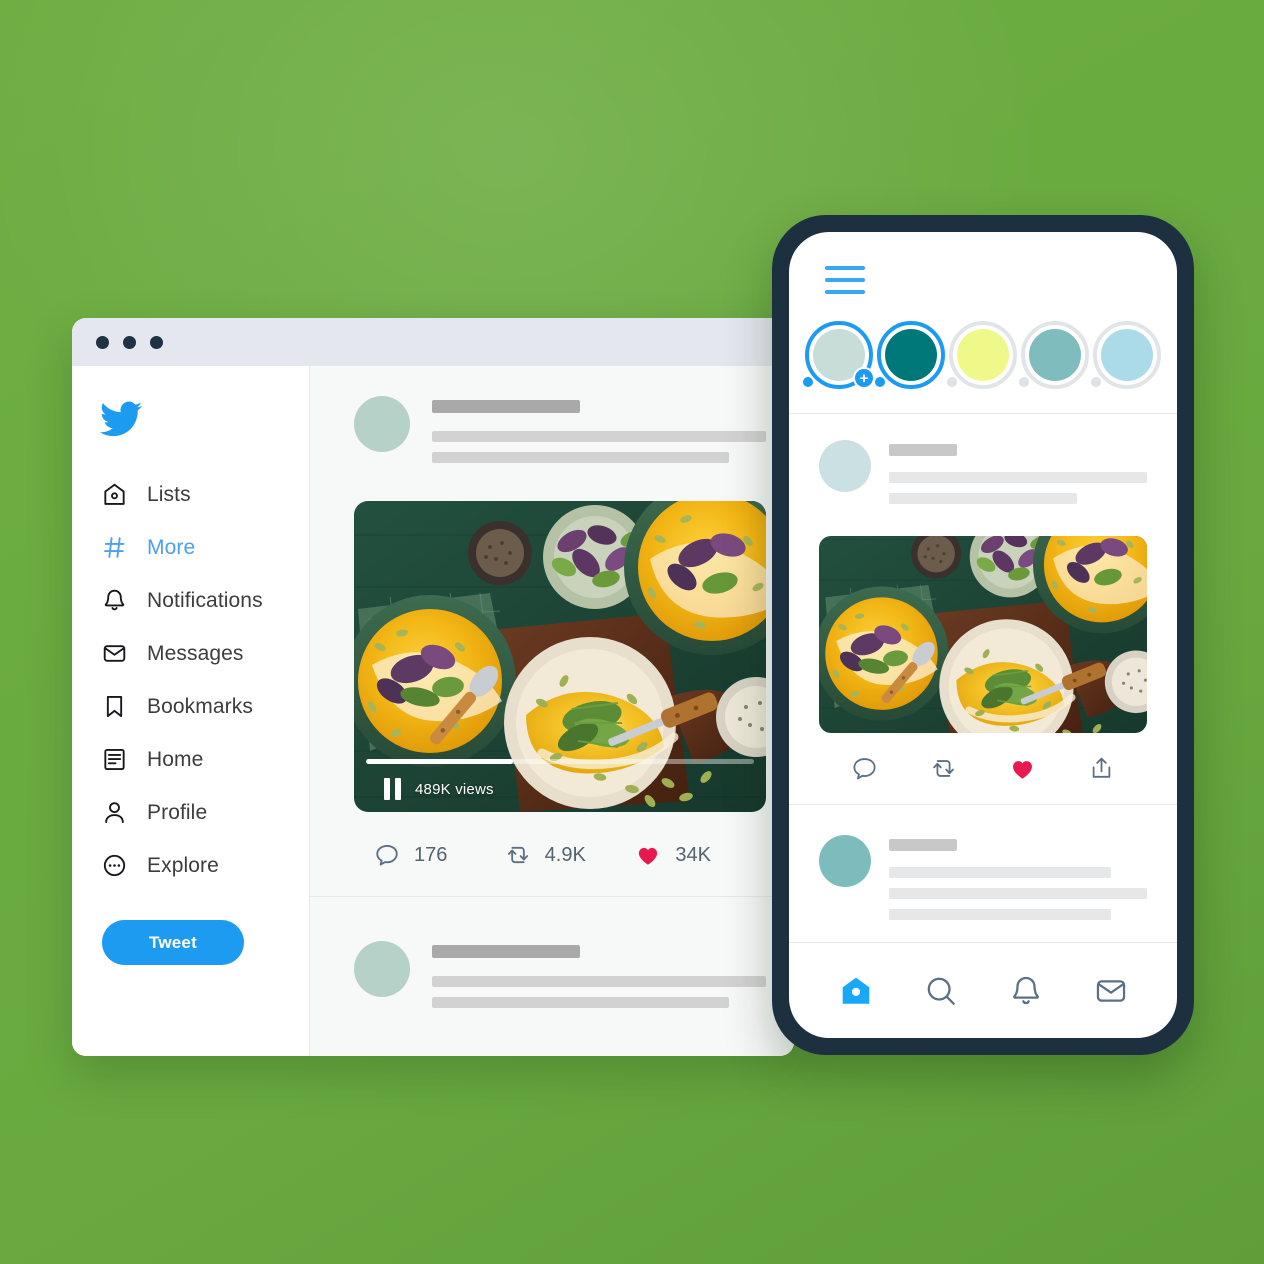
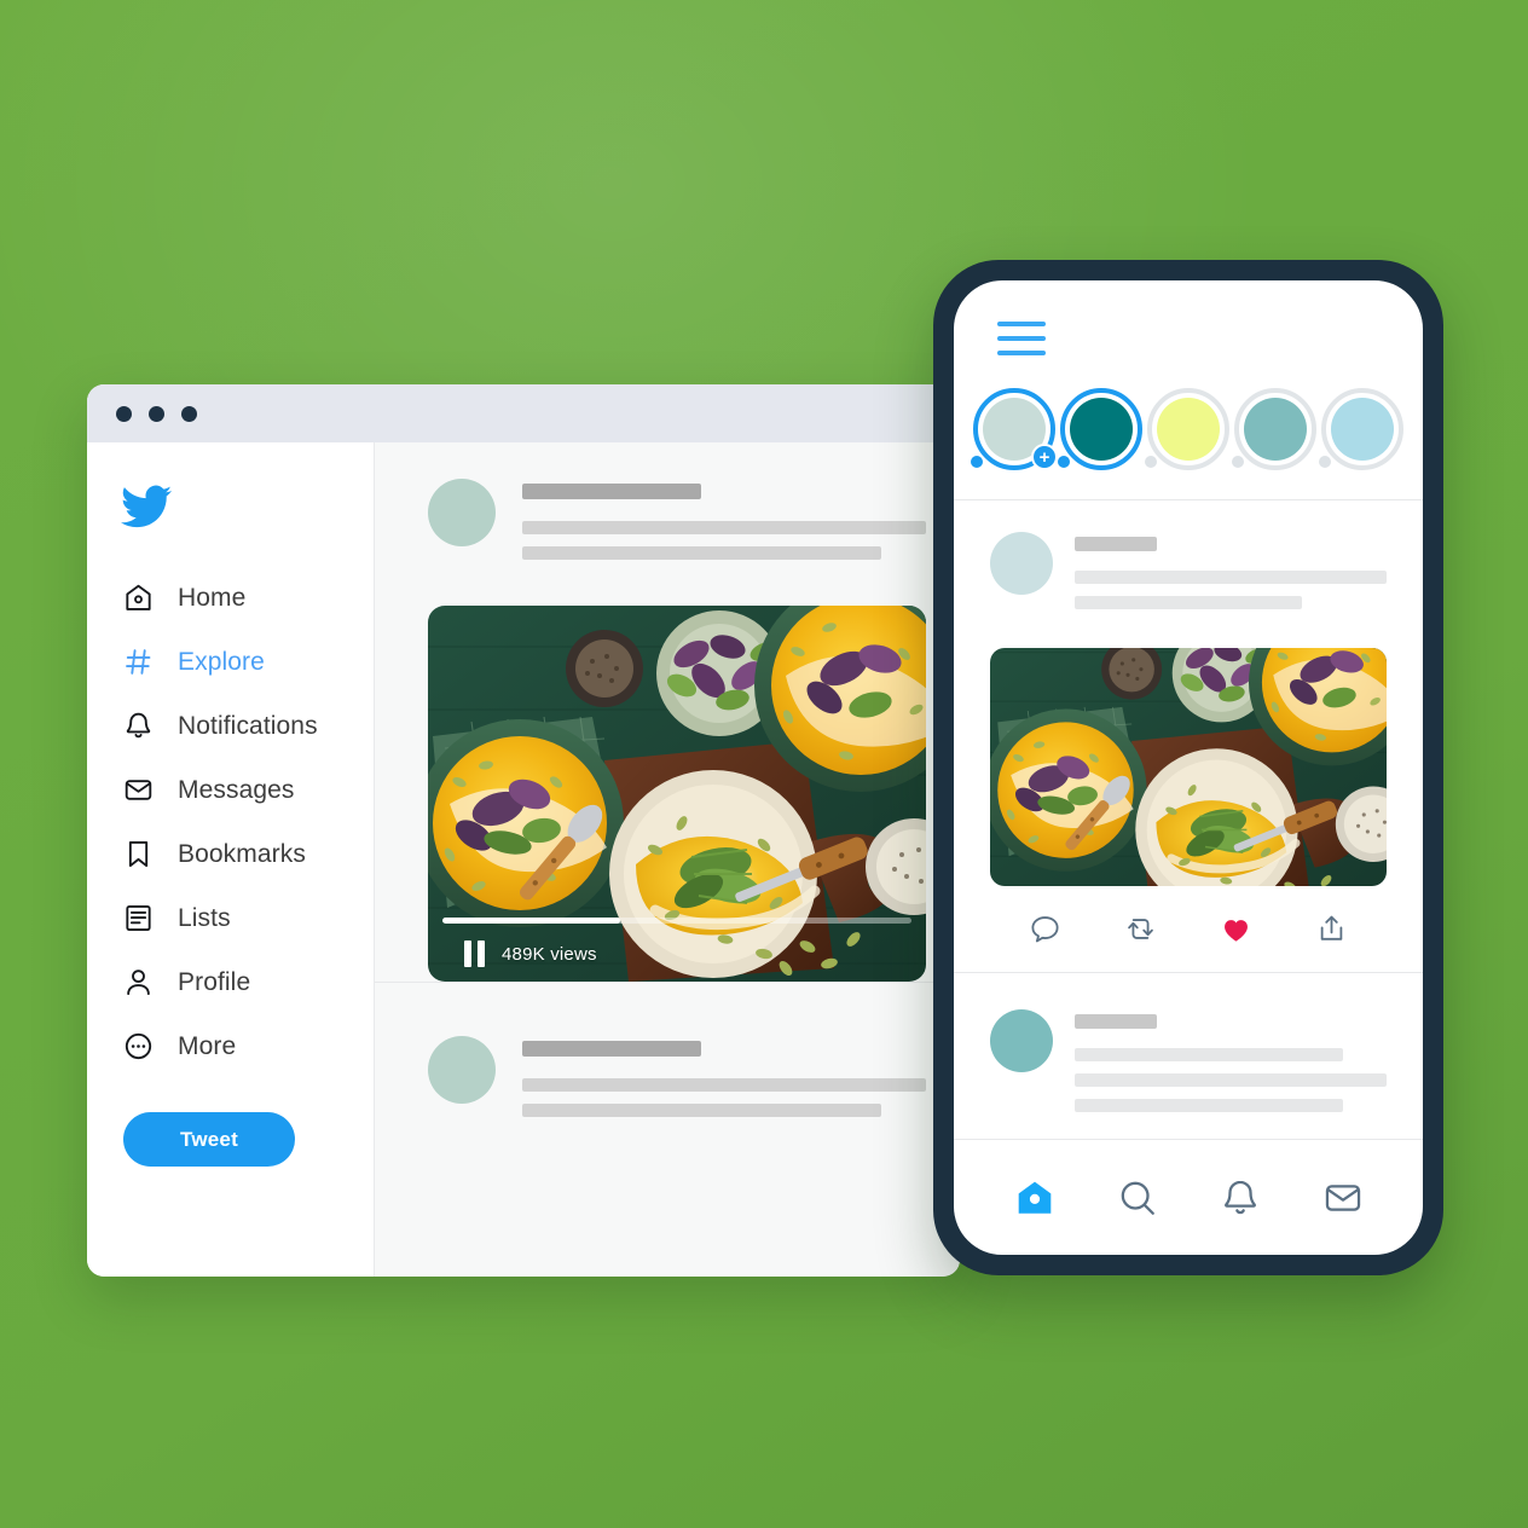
- Lists
+ Home
- More
+ Explore
  Notifications
  Messages
  Bookmarks
- Home
+ Lists
  Profile
- Explore
+ More
  Tweet
  489K views
- 176
- 4.9K
- 34K
  +
